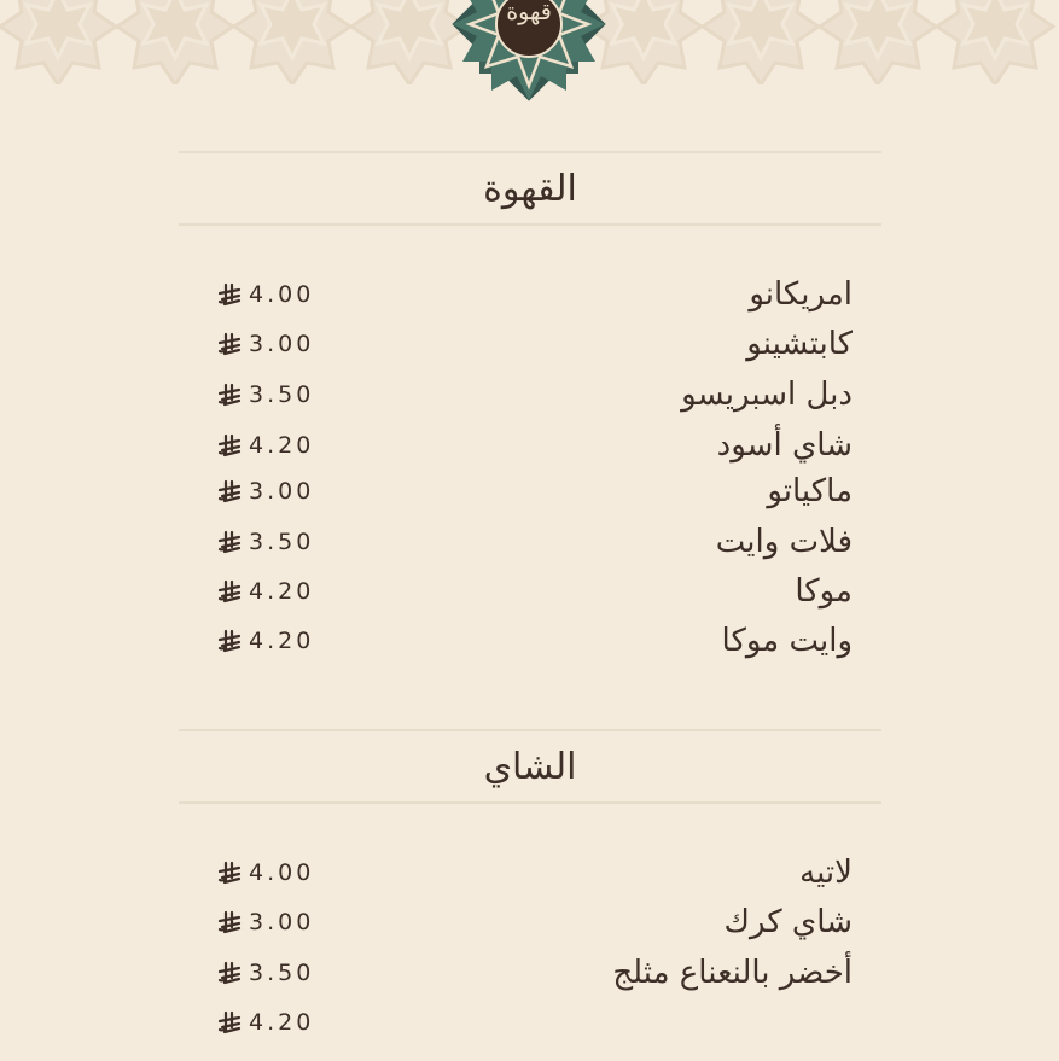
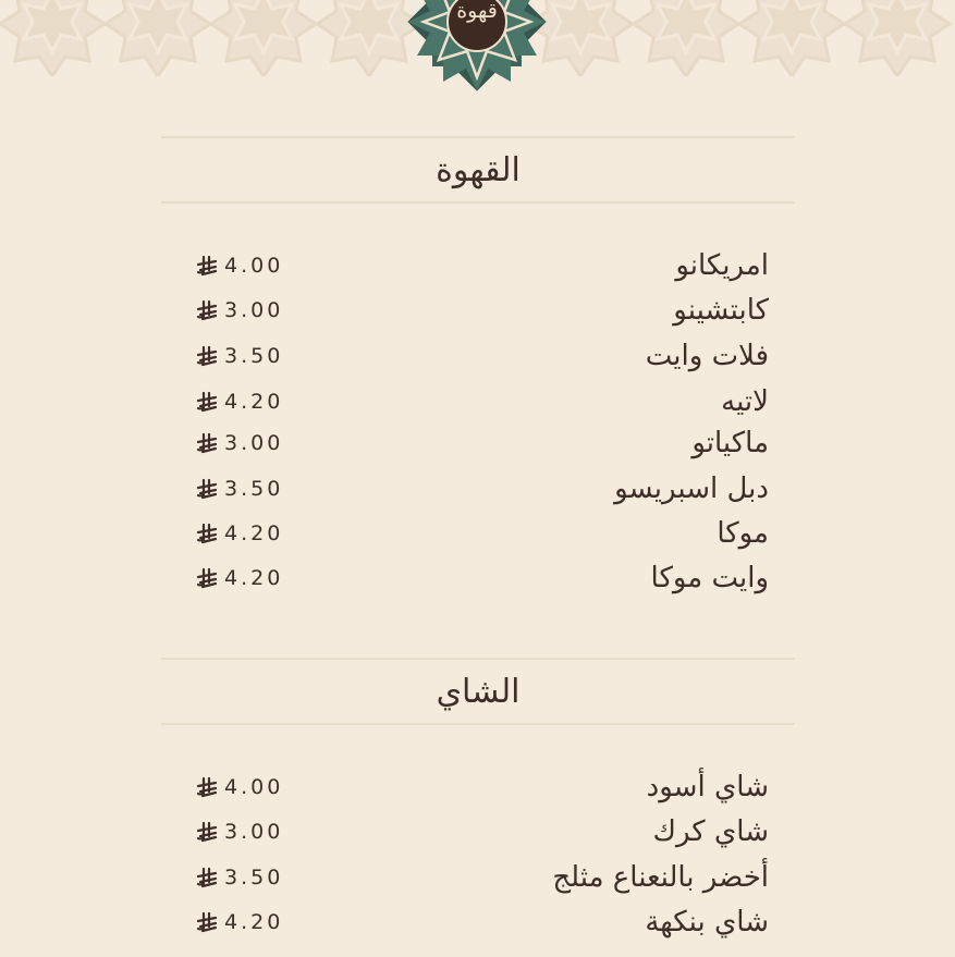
  قهوة
  القهوة
  امريكانو
  4.00
  كابتشينو
  3.00
- دبل اسبريسو
+ فلات وايت
  3.50
- شاي أسود
+ لاتيه
  4.20
  ماكياتو
  3.00
- فلات وايت
+ دبل اسبريسو
  3.50
  موكا
  4.20
  وايت موكا
  4.20
  الشاي
- لاتيه
+ شاي أسود
  4.00
  شاي كرك
  3.00
  أخضر بالنعناع مثلج
  3.50
+ شاي بنكهة
  4.20
